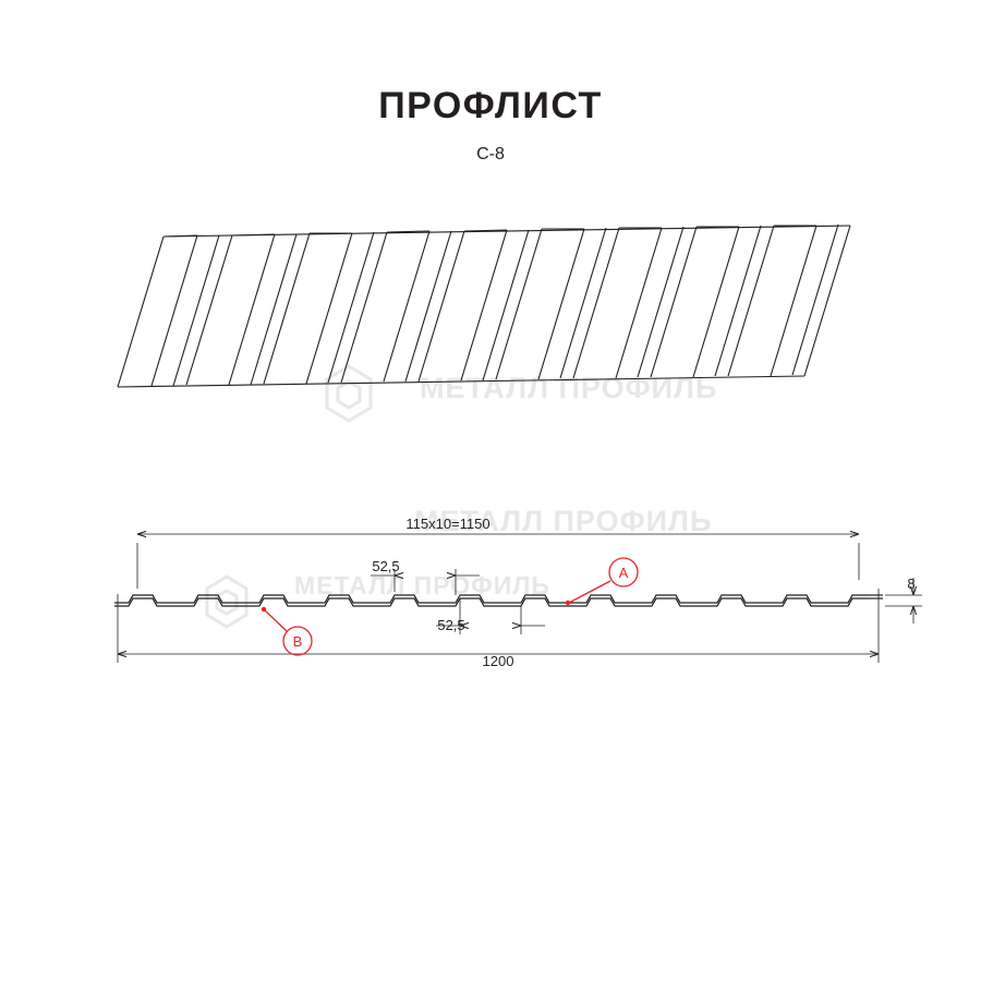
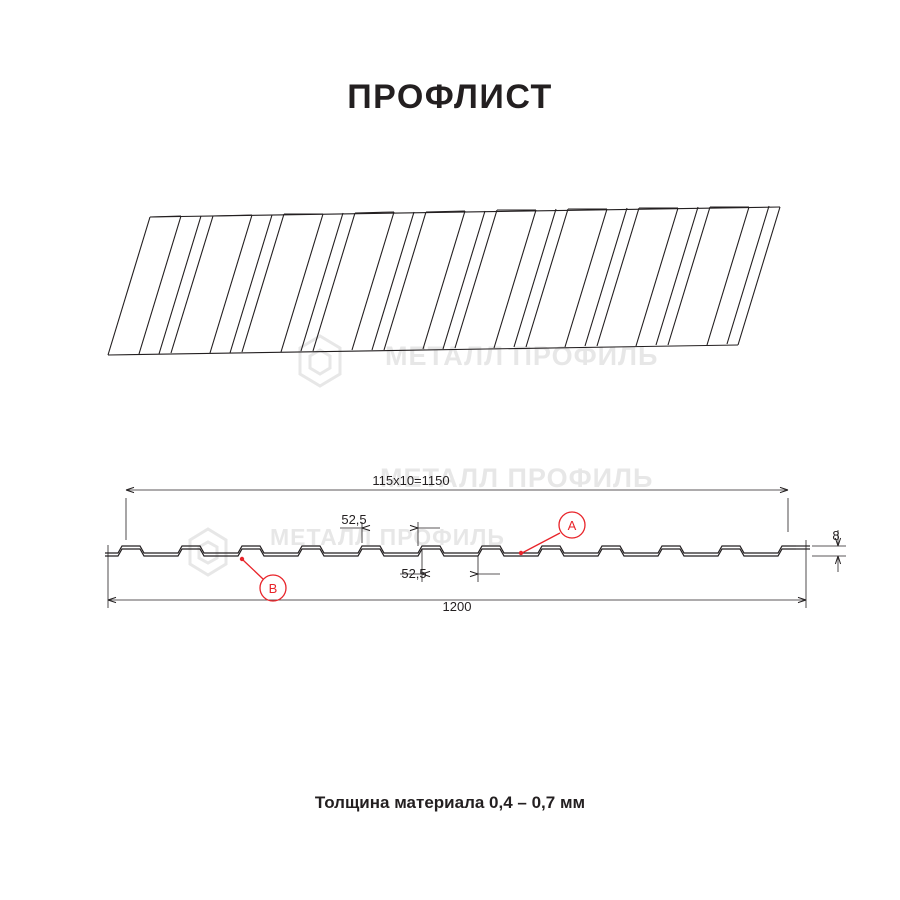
  ПРОФЛИСТ
- С-8
  МЕТАЛЛ ПРОФИЛЬ
  МЕТАЛЛ ПРОФИЛЬ
  МЕТАЛЛ ПРОФИЛЬ
  115x10=1150
  52,5
  52,5
  1200
  8
  A
  B
+ Толщина материала 0,4 – 0,7 мм
